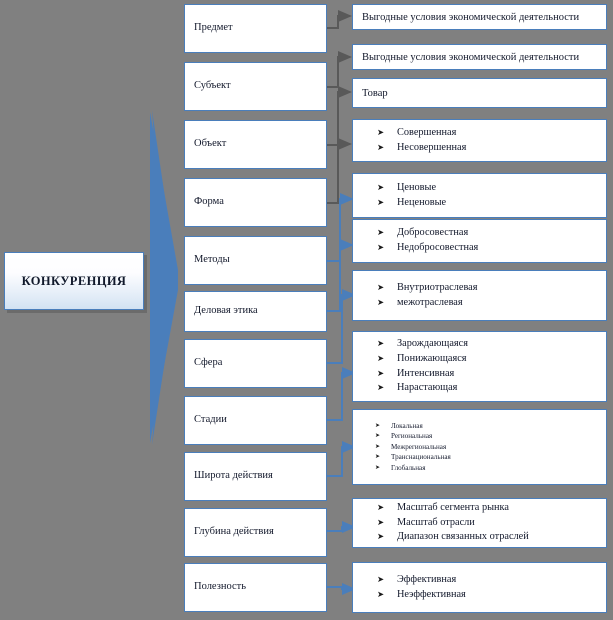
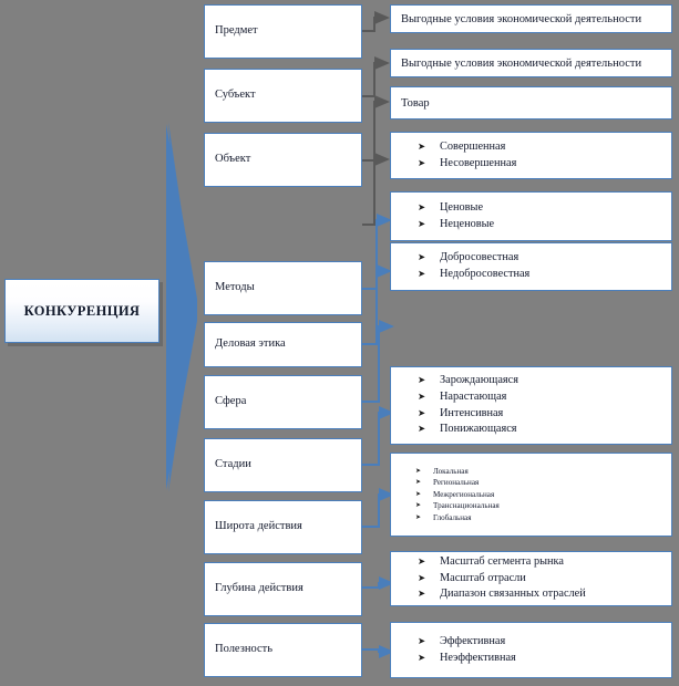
  КОНКУРЕНЦИЯ
  Предмет
  Субъект
  Объект
- Форма
  Методы
  Деловая этика
  Сфера
  Стадии
  Широта действия
  Глубина действия
  Полезность
  Выгодные условия экономической деятельности
  Выгодные условия экономической деятельности
  Товар
  Совершенная
  Несовершенная
  Ценовые
  Неценовые
  Добросовестная
  Недобросовестная
- Внутриотраслевая
- межотраслевая
  Зарождающаяся
- Понижающаяся
+ Нарастающая
  Интенсивная
- Нарастающая
+ Понижающаяся
  Локальная
  Региональная
  Межрегиональная
  Транснациональная
  Глобальная
  Масштаб сегмента рынка
  Масштаб отрасли
  Диапазон связанных отраслей
  Эффективная
  Неэффективная
